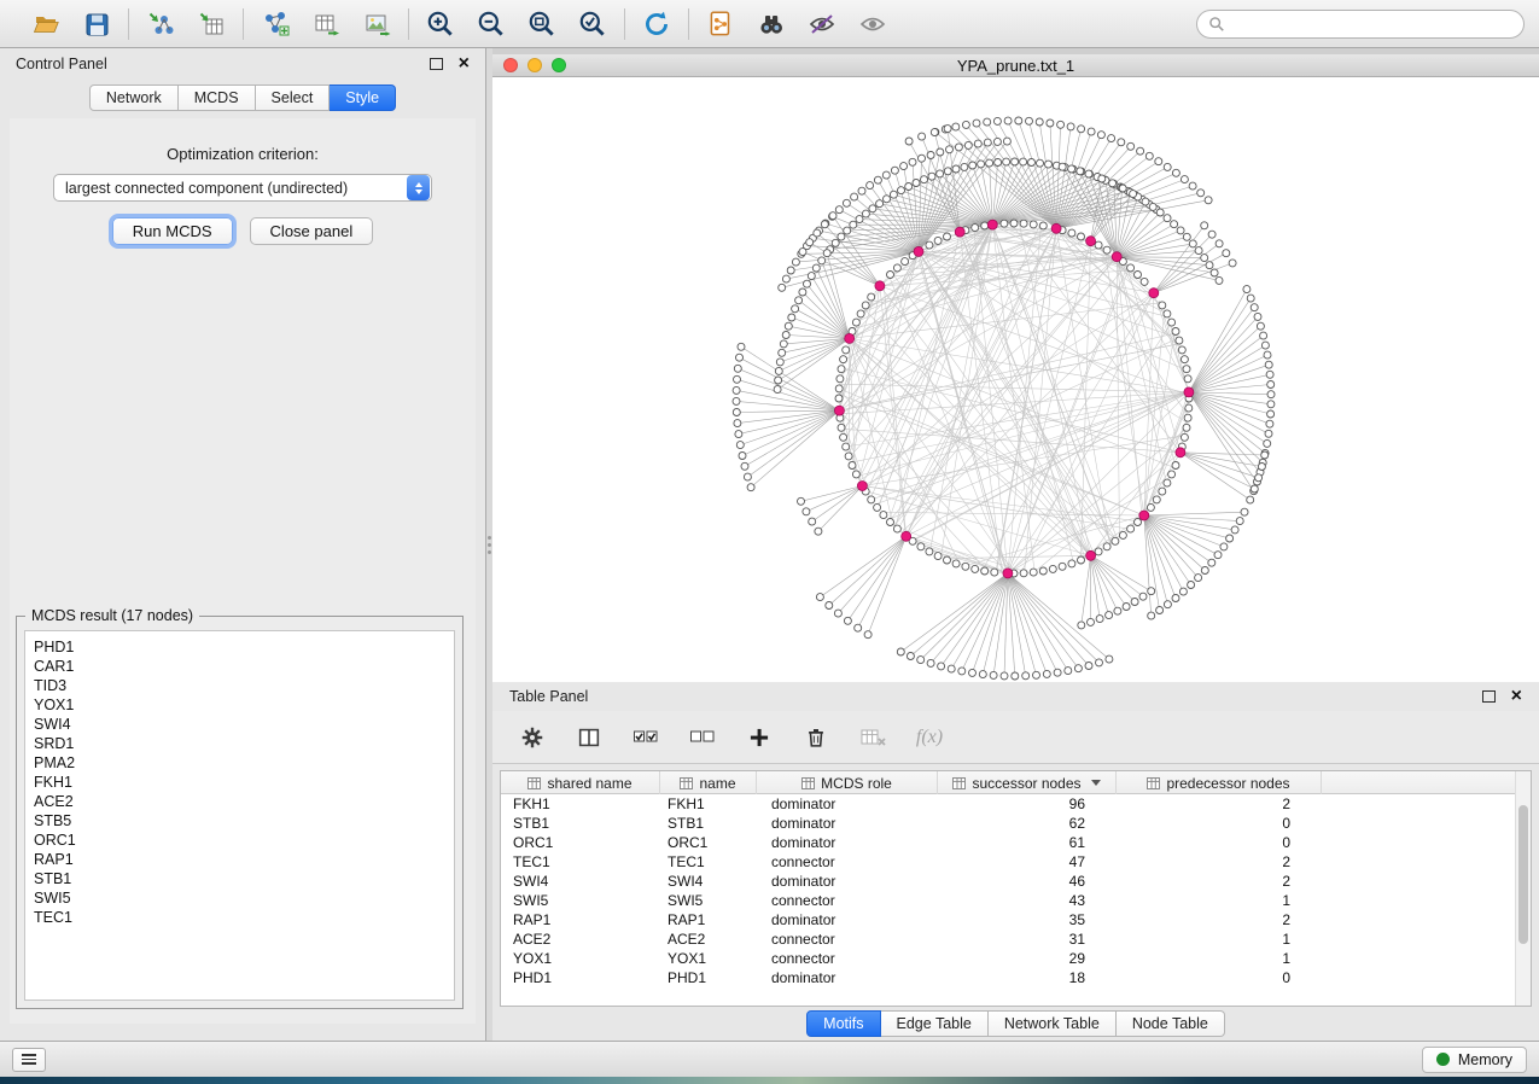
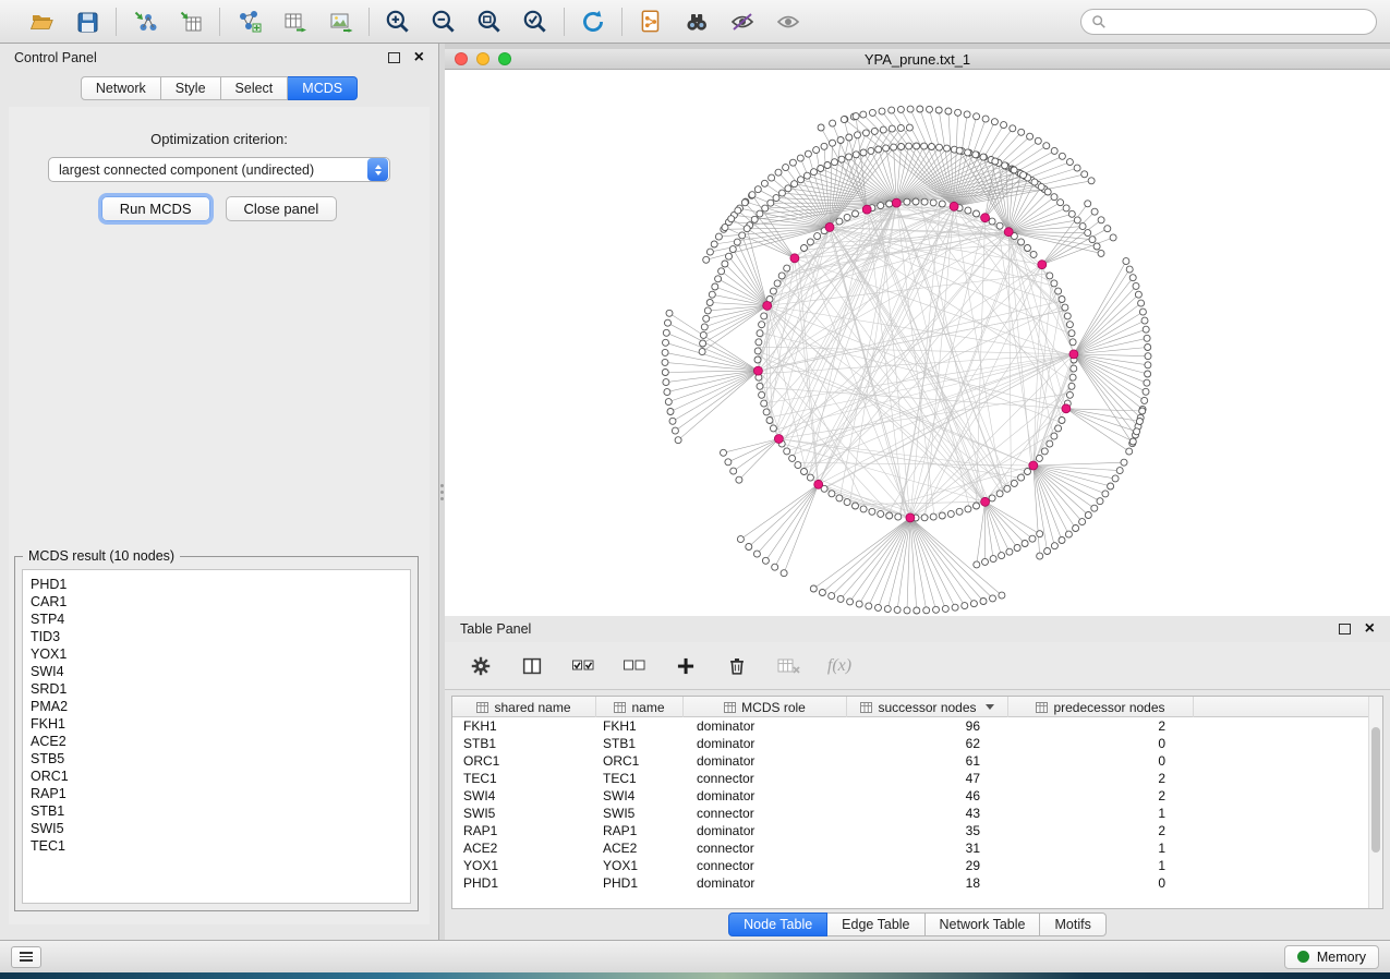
  Control Panel
  ×
  Network
- MCDS
+ Style
  Select
- Style
+ MCDS
  Optimization criterion:
  largest connected component (undirected)
  Run MCDS
  Close panel
- MCDS result (17 nodes)
+ MCDS result (10 nodes)
  PHD1
  CAR1
+ STP4
  TID3
  YOX1
  SWI4
  SRD1
  PMA2
  FKH1
  ACE2
  STB5
  ORC1
  RAP1
  STB1
  SWI5
  TEC1
  YPA_prune.txt_1
  Table Panel
  ×
  f(x)
  shared name
  name
  MCDS role
  successor nodes
  predecessor nodes
  FKH1
  FKH1
  dominator
  96
  2
  STB1
  STB1
  dominator
  62
  0
  ORC1
  ORC1
  dominator
  61
  0
  TEC1
  TEC1
  connector
  47
  2
  SWI4
  SWI4
  dominator
  46
  2
  SWI5
  SWI5
  connector
  43
  1
  RAP1
  RAP1
  dominator
  35
  2
  ACE2
  ACE2
  connector
  31
  1
  YOX1
  YOX1
  connector
  29
  1
  PHD1
  PHD1
  dominator
  18
  0
- Motifs
+ Node Table
  Edge Table
  Network Table
- Node Table
+ Motifs
  Memory
